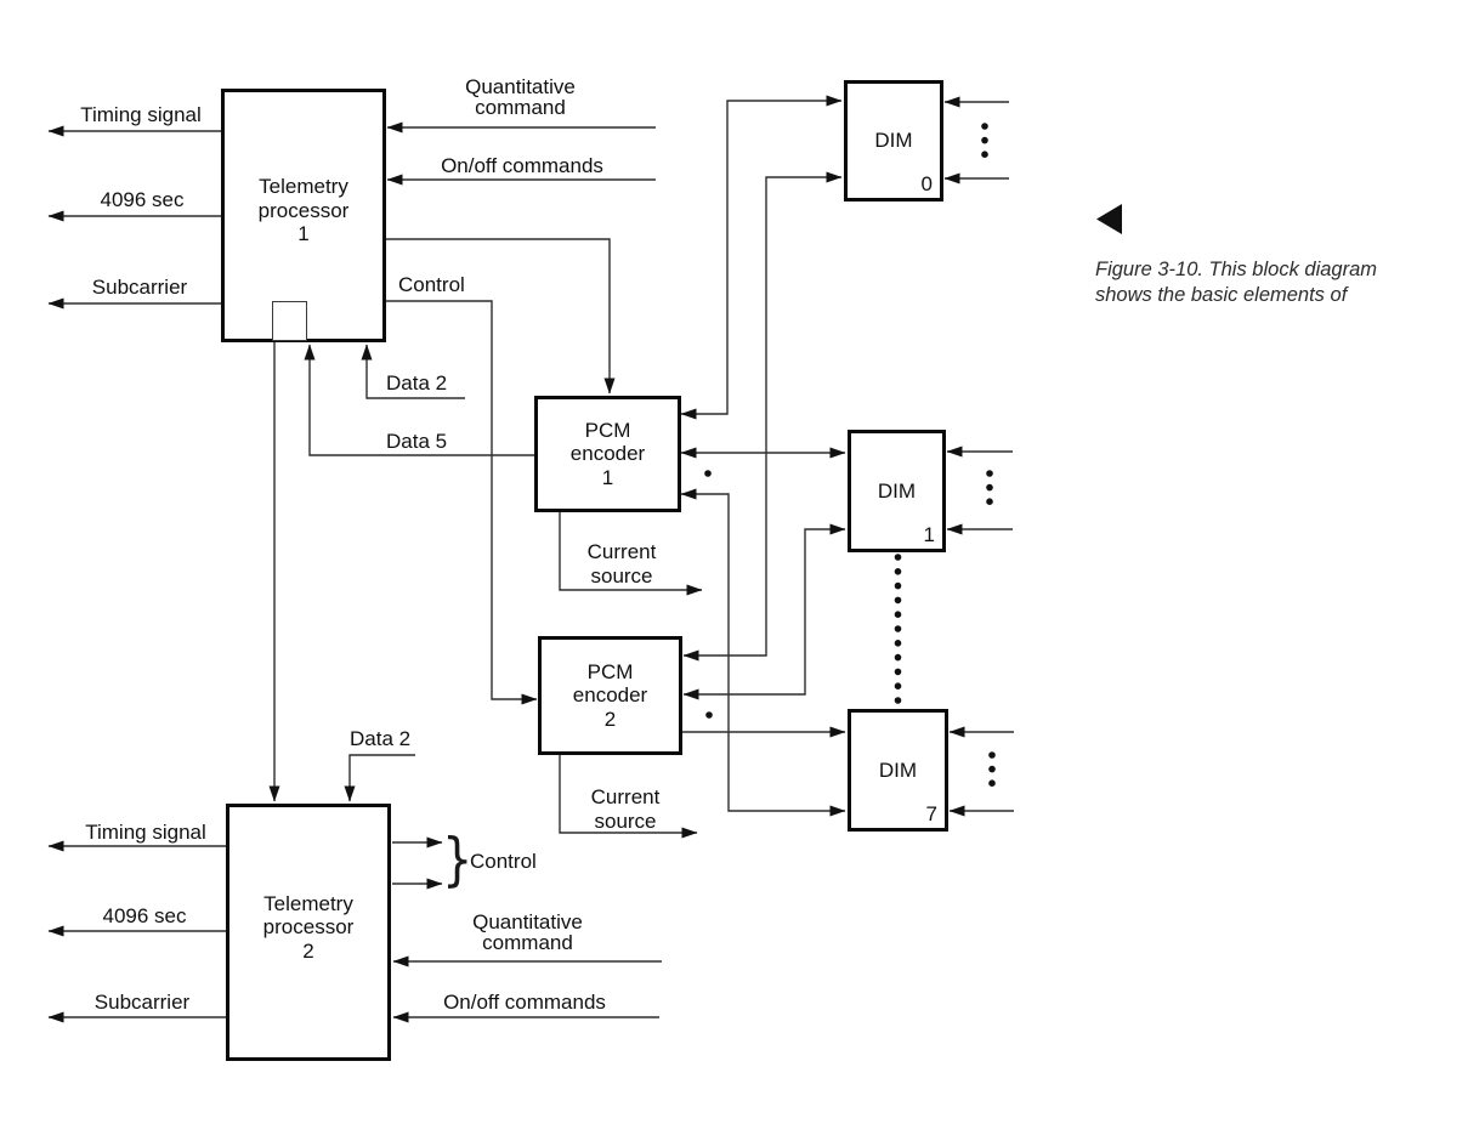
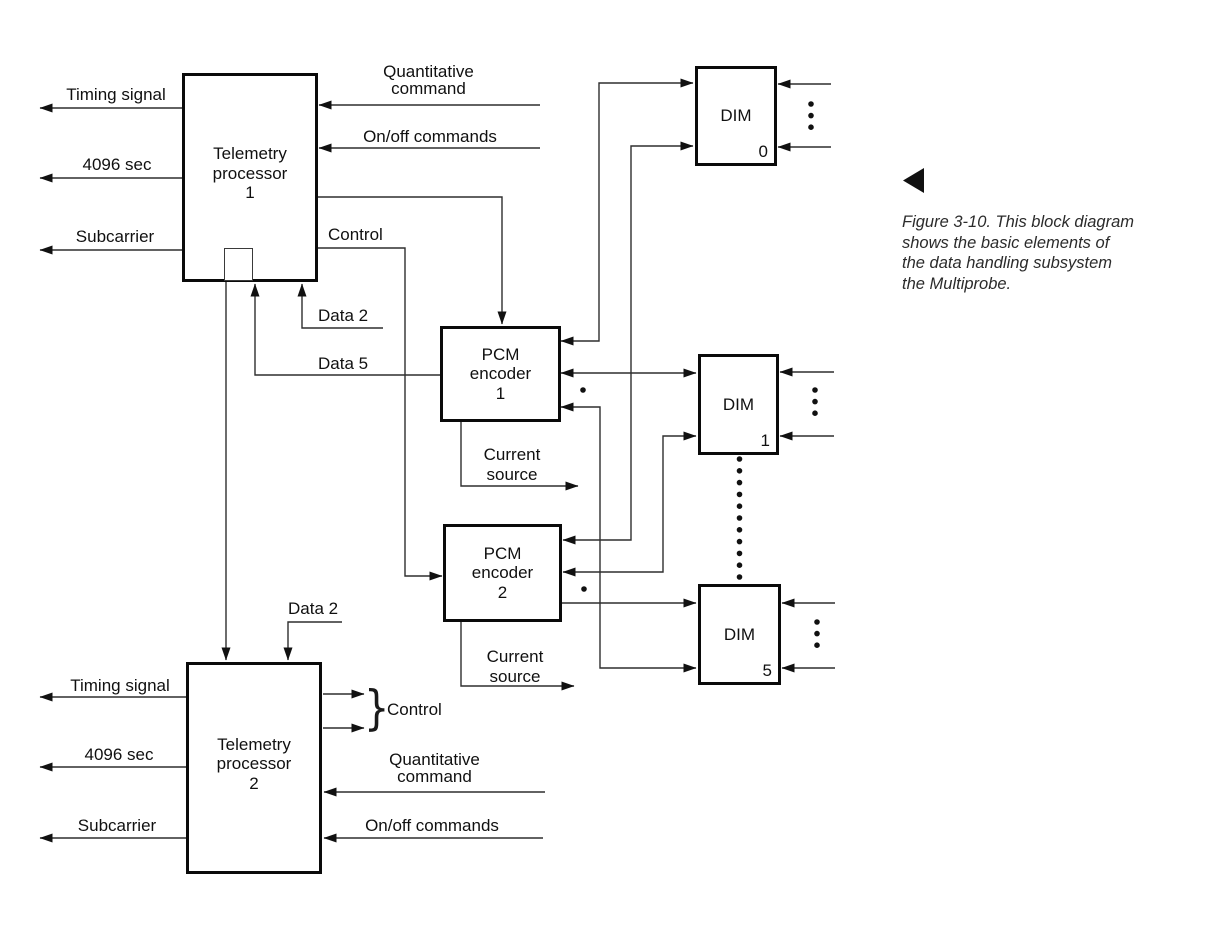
  Telemetry
  processor
  1
  Telemetry
  processor
  2
  PCM
  encoder
  1
  PCM
  encoder
  2
  DIM
  0
  DIM
  1
  DIM
- 7
+ 5
  Timing signal
  4096 sec
  Subcarrier
  Quantitative
  command
  On/off commands
  Control
  Data 2
  Data 5
  Current
  source
  Current
  source
  Data 2
  Timing signal
  4096 sec
  Subcarrier
  }
  Control
  Quantitative
  command
  On/off commands
  Figure 3-10. This block diagram
  shows the basic elements of
+ the data handling subsystem
+ the Multiprobe.
